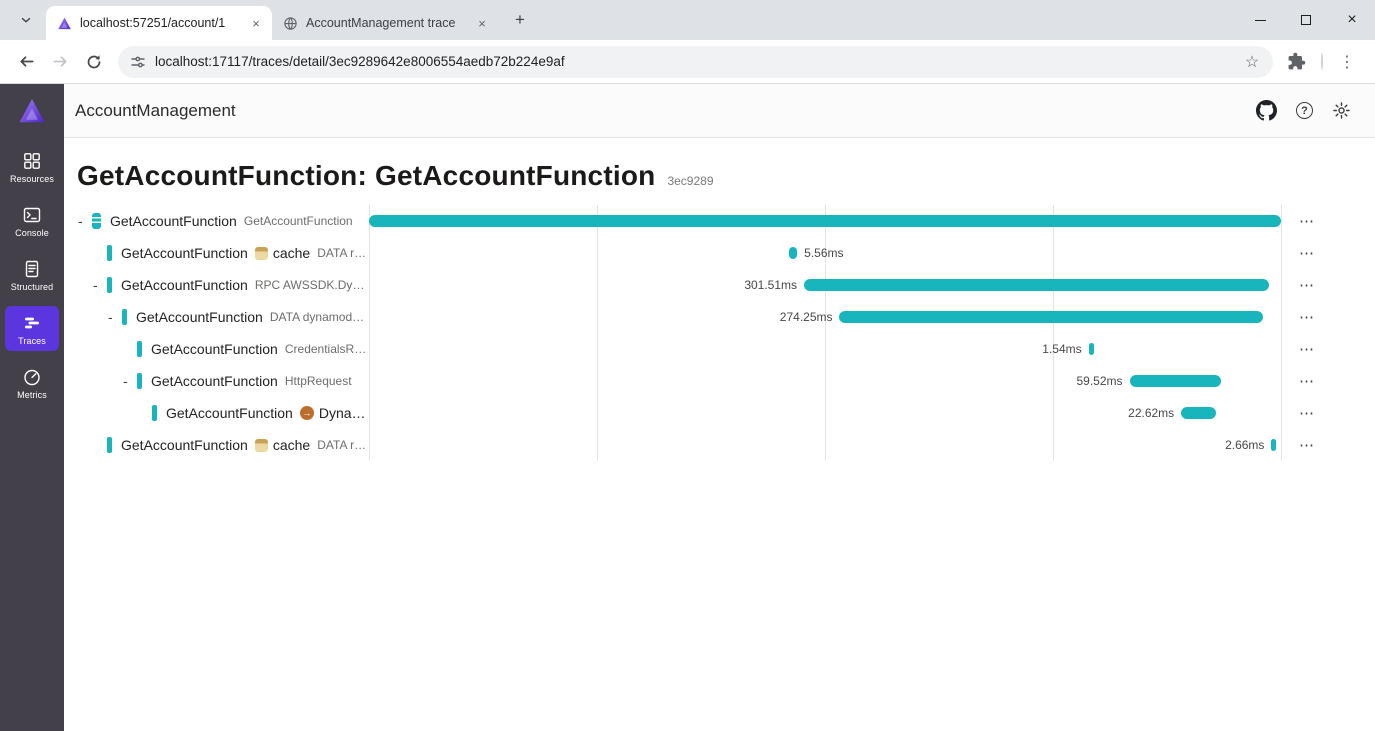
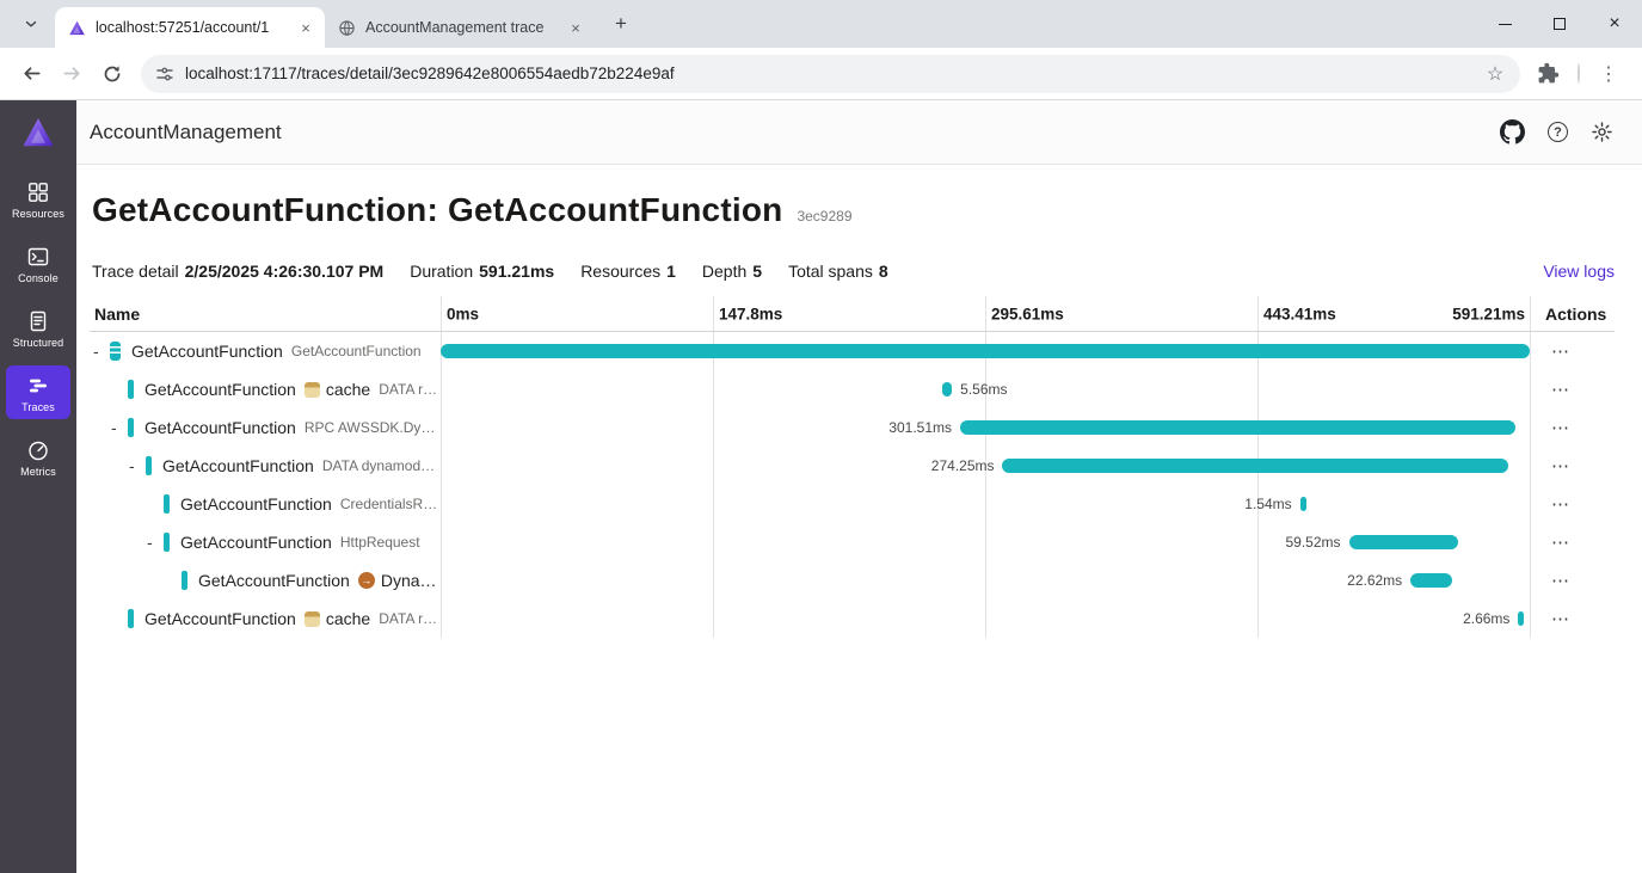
  localhost:57251/account/1
  ×
  AccountManagement trace
  ×
  +
  ×
  localhost:17117/traces/detail/3ec9289642e8006554aedb72b224e9af
  ☆
  ⋮
  Resources
  Console
  Structured
  Traces
  Metrics
  AccountManagement
  ?
  GetAccountFunction: GetAccountFunction
  3ec9289
+ Trace detail 2/25/2025 4:26:30.107 PM
+ Duration 591.21ms
+ Resources 1
+ Depth 5
+ Total spans 8
+ View logs
+ Name
+ 0ms
+ 147.8ms
+ 295.61ms
+ 443.41ms
+ 591.21ms
+ Actions
  -
  GetAccountFunction
  GetAccountFunction
  ⋯
  GetAccountFunction
  cache
  DATA re…
  5.56ms
  ⋯
  -
  GetAccountFunction
  RPC AWSSDK.Dyna
  301.51ms
  ⋯
  -
  GetAccountFunction
  DATA dynamod…
  274.25ms
  ⋯
  GetAccountFunction
  CredentialsRe…
  1.54ms
  ⋯
  -
  GetAccountFunction
  HttpRequest
  59.52ms
  ⋯
  GetAccountFunction
  →
  Dyna…
  22.62ms
  ⋯
  GetAccountFunction
  cache
  DATA re…
  2.66ms
  ⋯
